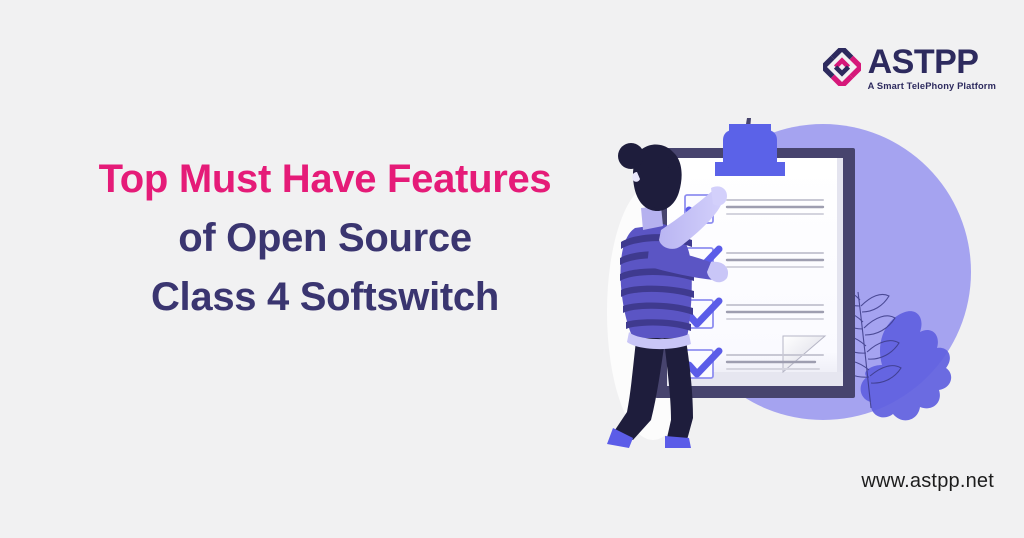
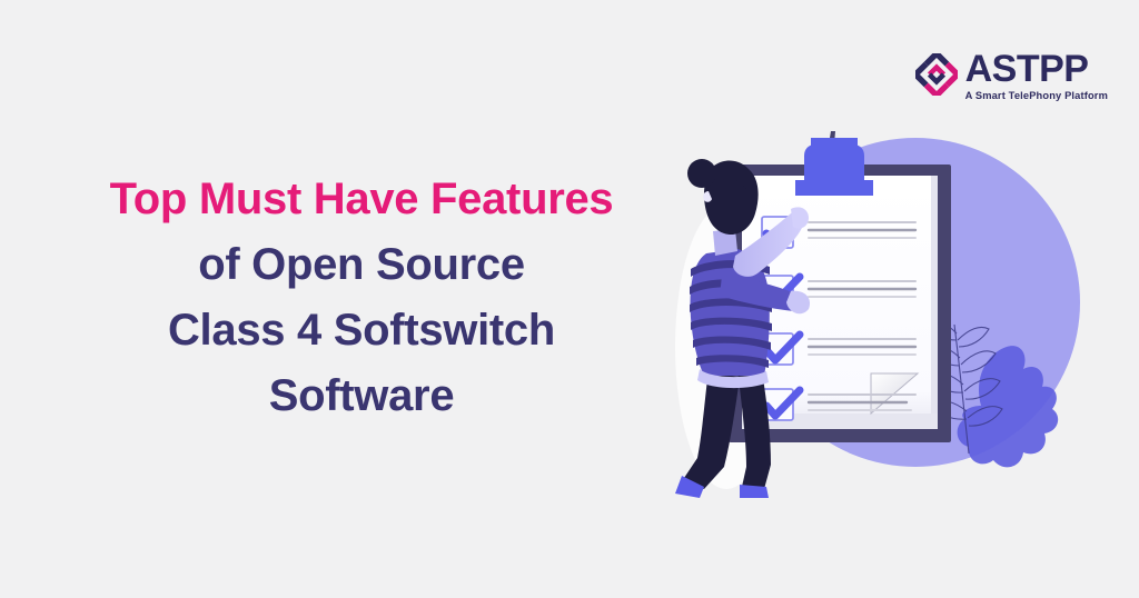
  Top Must Have Features
  of Open Source
  Class 4 Softswitch
+ Software
  ASTPP
  A Smart TelePhony Platform
- www.astpp.net
